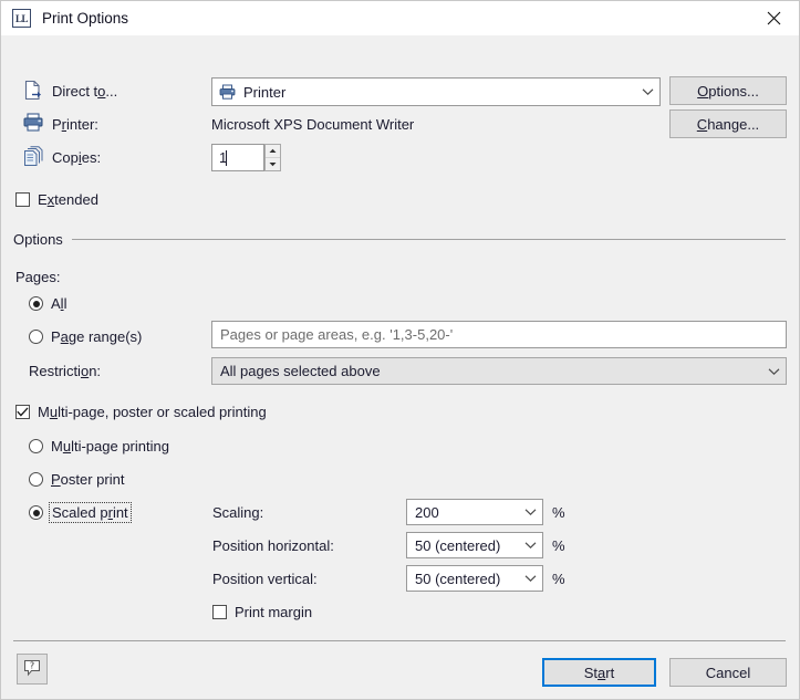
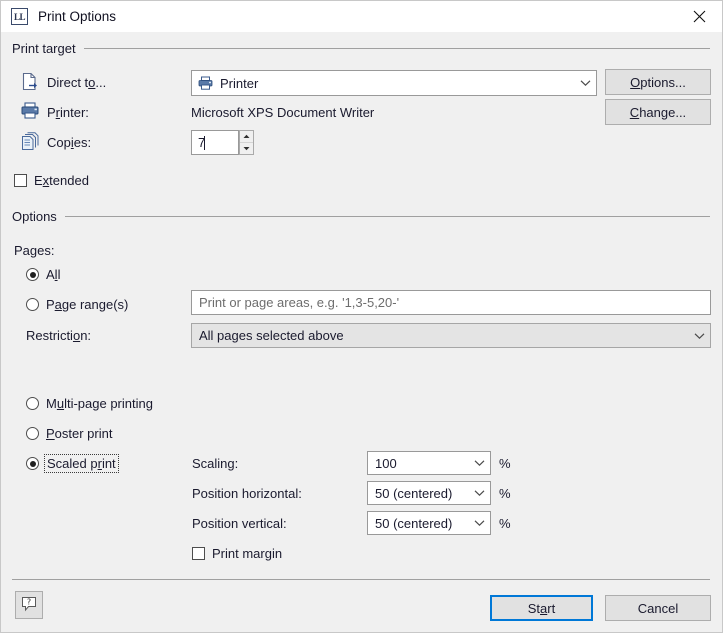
  LL
  Print Options
+ Print target
  Direct to...
  Printer
  Options...
  Printer:
  Microsoft XPS Document Writer
  Change...
  Copies:
- 1
+ 7
  Extended
  Options
  Pages:
  All
  Page range(s)
- Pages or page areas, e.g. '1,3-5,20-'
+ Print or page areas, e.g. '1,3-5,20-'
  Restriction:
  All pages selected above
- Multi-page, poster or scaled printing
  Multi-page printing
  Poster print
  Scaled print
  Scaling:
- 200
+ 100
  %
  Position horizontal:
  50 (centered)
  %
  Position vertical:
  50 (centered)
  %
  Print margin
  ?
  Start
  Cancel
